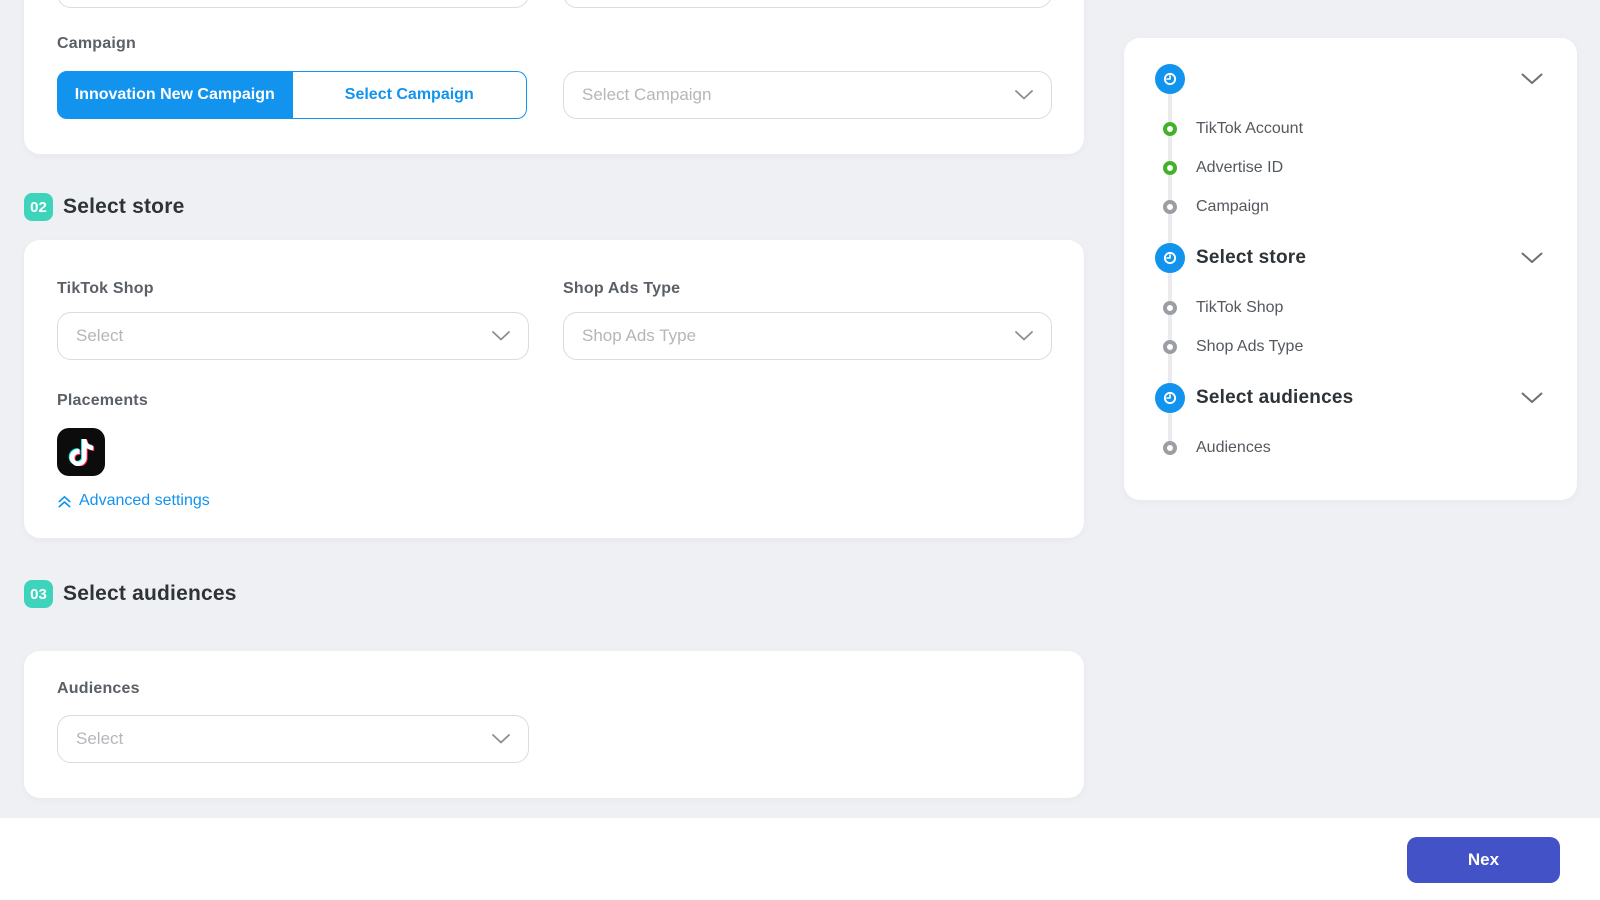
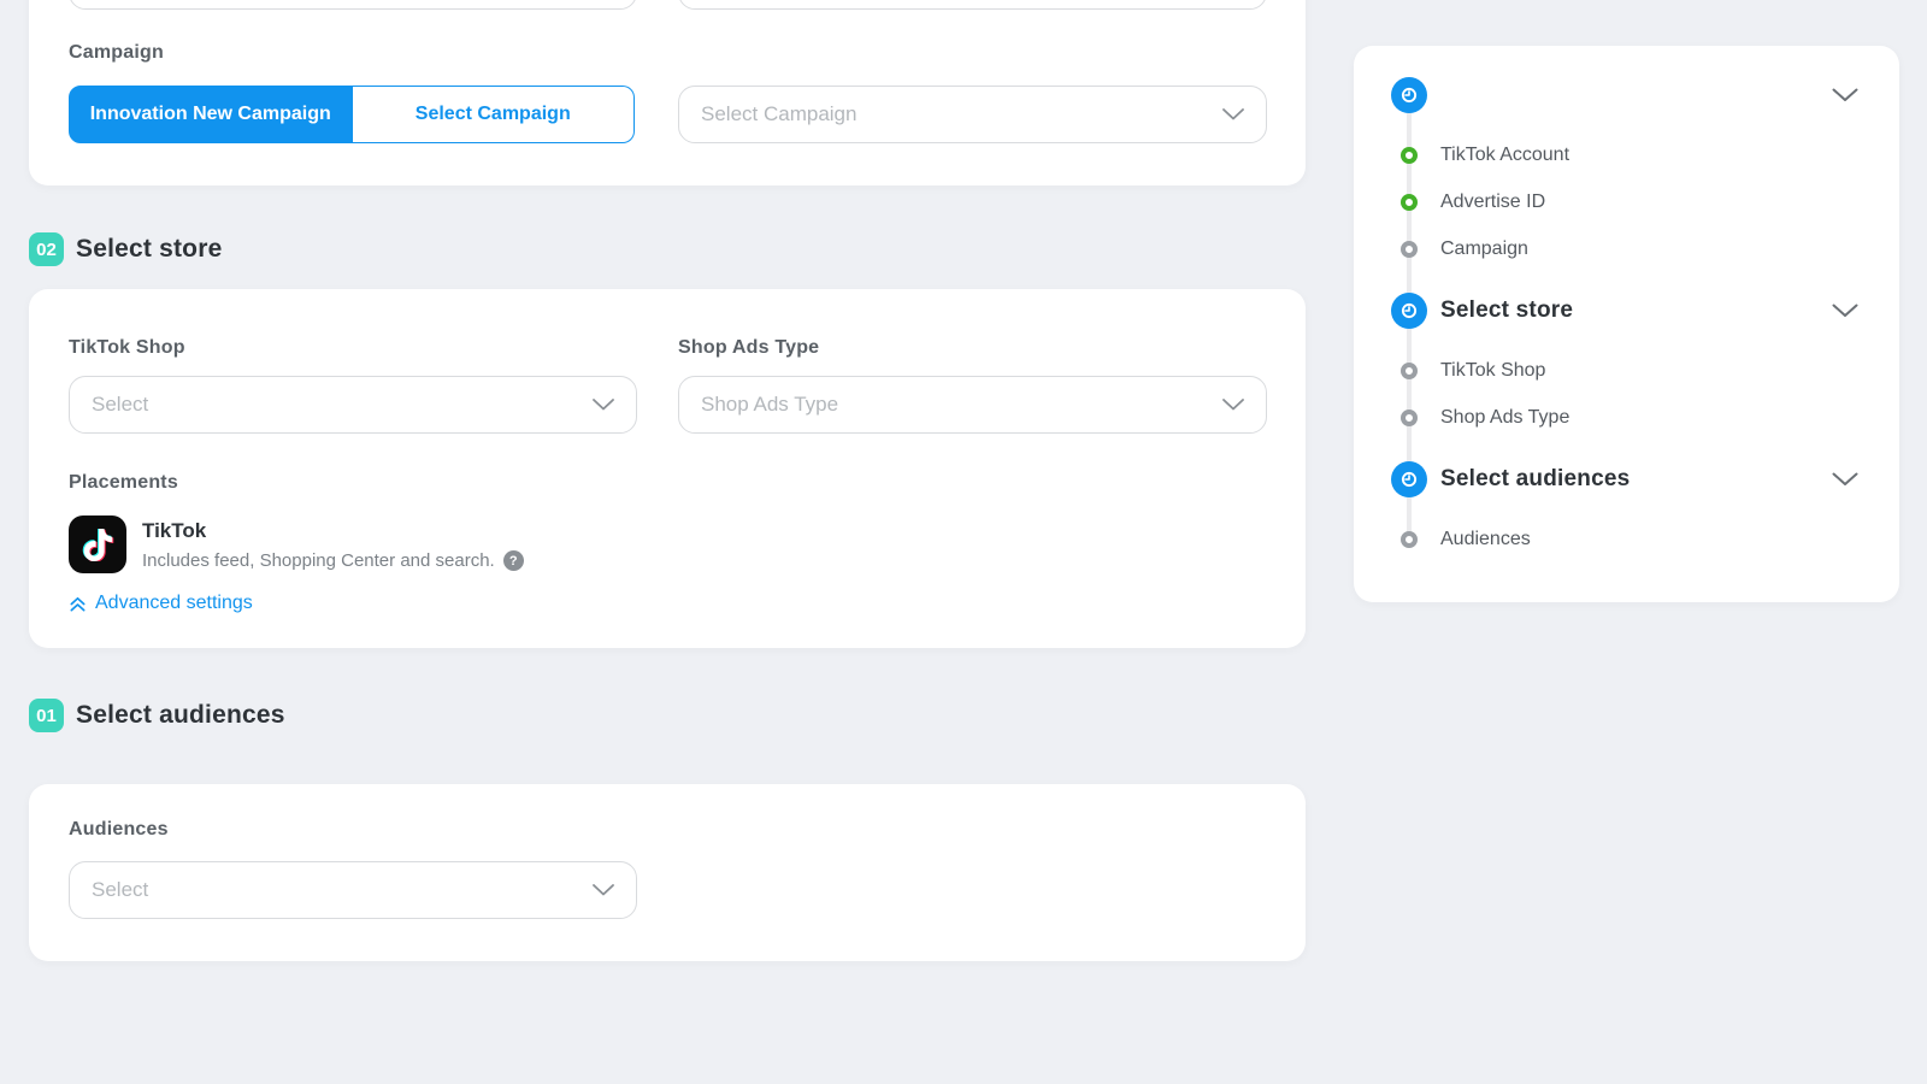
  Campaign
  Innovation New Campaign
  Select Campaign
  Select Campaign
  02
  Select store
  TikTok Shop
  Shop Ads Type
  Select
  Shop Ads Type
  Placements
+ TikTok
+ Includes feed, Shopping Center and search.
+ ?
  Advanced settings
- 03
+ 01
  Select audiences
  Audiences
  Select
  TikTok Account
  Advertise ID
  Campaign
  Select store
  TikTok Shop
  Shop Ads Type
  Select audiences
  Audiences
- Nex
